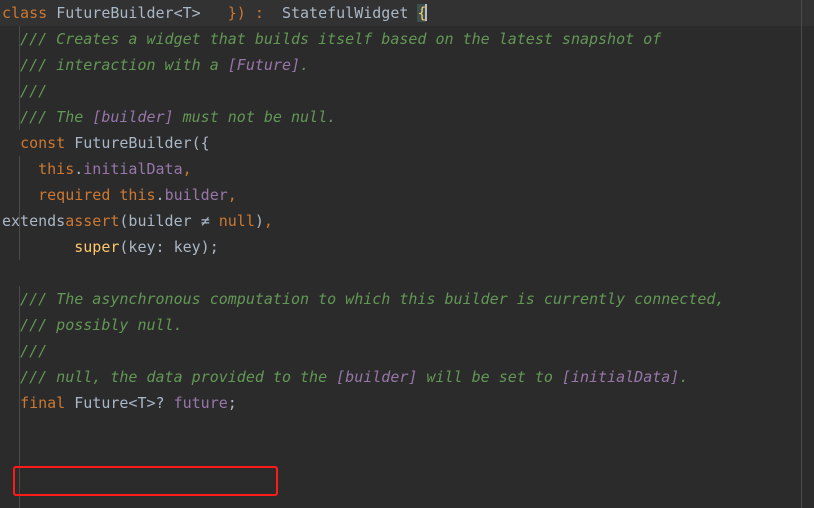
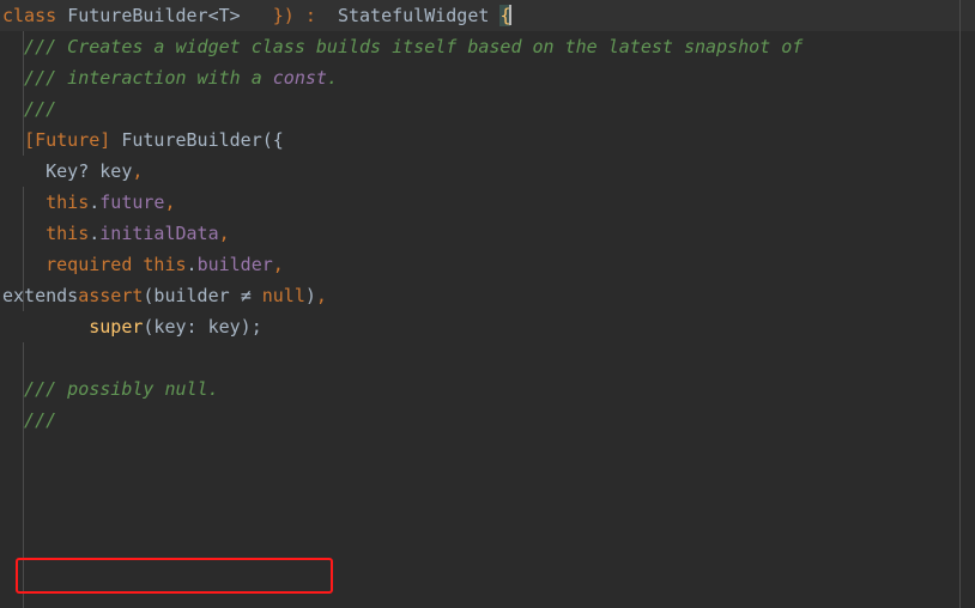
  class FutureBuilder<T> }) : StatefulWidget {
- /// Creates a widget that builds itself based on the latest snapshot of
+ /// Creates a widget class builds itself based on the latest snapshot of
- /// interaction with a [Future].
+ /// interaction with a const.
  ///
- /// The [builder] must not be null.
- const FutureBuilder({
+ [Future] FutureBuilder({
+ Key? key,
+ this.future,
  this.initialData,
  required this.builder,
  extendsassert(builder ≠ null),
  super(key: key);
- /// The asynchronous computation to which this builder is currently connected,
  /// possibly null.
  ///
- /// null, the data provided to the [builder] will be set to [initialData].
- final Future<T>? future;
